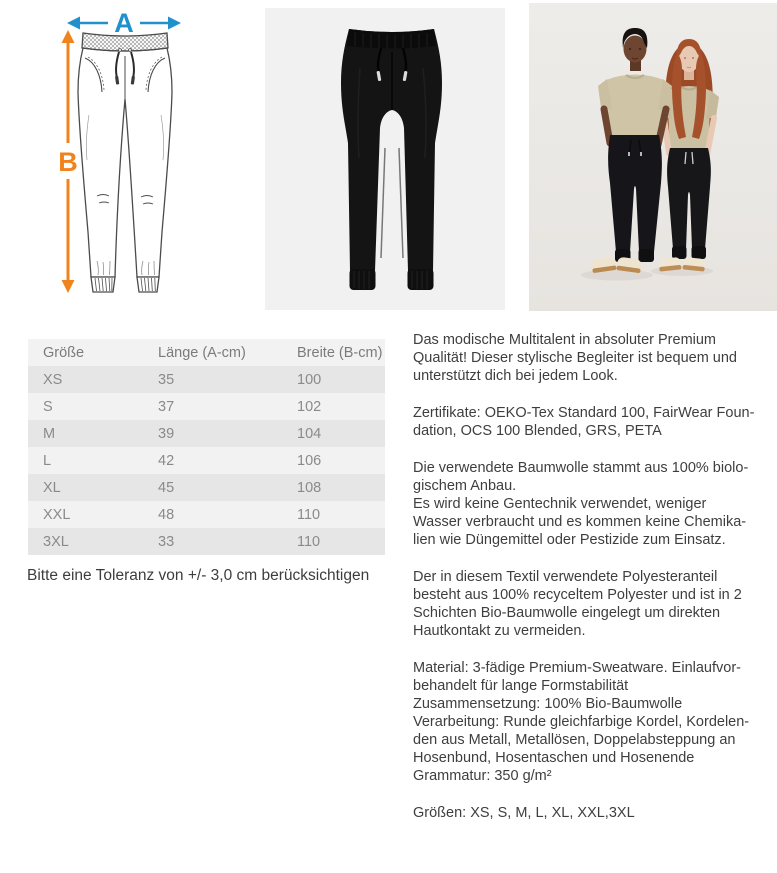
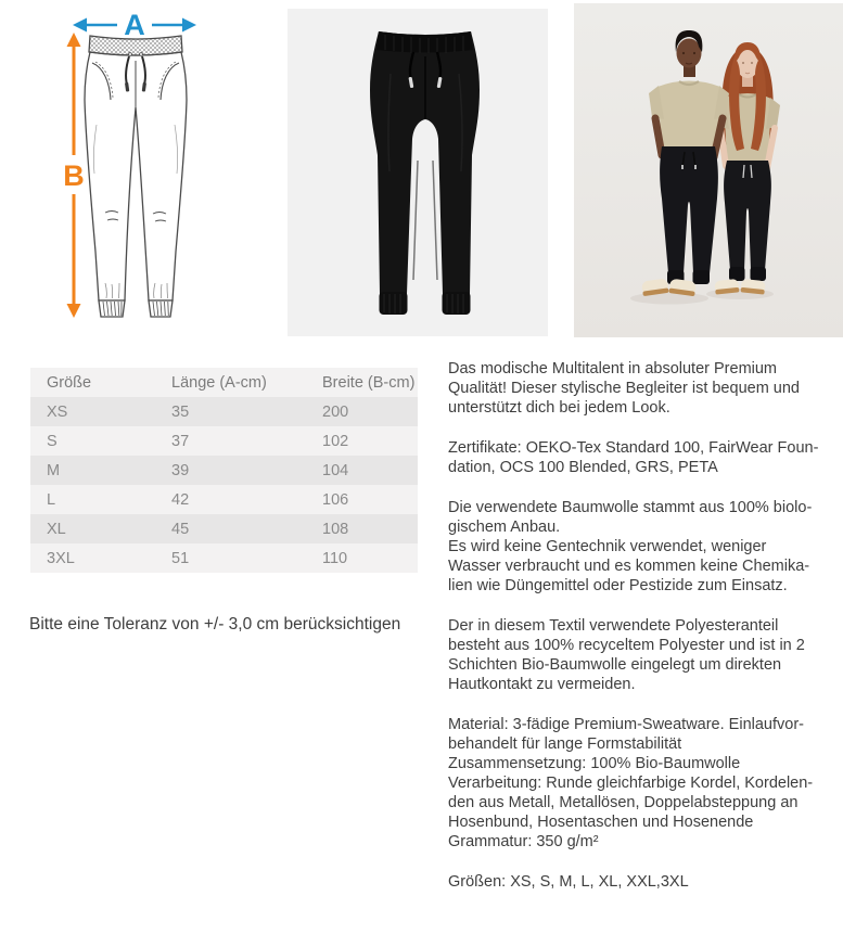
  A
  B
  Größe	Länge (A-cm)	Breite (B-cm)
- XS	35	100
+ XS	35	200
  S	37	102
  M	39	104
  L	42	106
  XL	45	108
- XXL	48	110
- 3XL	33	110
+ 3XL	51	110
  Bitte eine Toleranz von +/- 3,0 cm berücksichtigen
  Das modische Multitalent in absoluter Premium
  Qualität! Dieser stylische Begleiter ist bequem und
  unterstützt dich bei jedem Look.
  Zertifikate: OEKO-Tex Standard 100, FairWear Foun-
  dation, OCS 100 Blended, GRS, PETA
  Die verwendete Baumwolle stammt aus 100% biolo-
  gischem Anbau.
  Es wird keine Gentechnik verwendet, weniger
  Wasser verbraucht und es kommen keine Chemika-
  lien wie Düngemittel oder Pestizide zum Einsatz.
  Der in diesem Textil verwendete Polyesteranteil
  besteht aus 100% recyceltem Polyester und ist in 2
  Schichten Bio-Baumwolle eingelegt um direkten
  Hautkontakt zu vermeiden.
  Material: 3-fädige Premium-Sweatware. Einlaufvor-
  behandelt für lange Formstabilität
  Zusammensetzung: 100% Bio-Baumwolle
  Verarbeitung: Runde gleichfarbige Kordel, Kordelen-
  den aus Metall, Metallösen, Doppelabsteppung an
  Hosenbund, Hosentaschen und Hosenende
  Grammatur: 350 g/m²
  Größen: XS, S, M, L, XL, XXL,3XL
